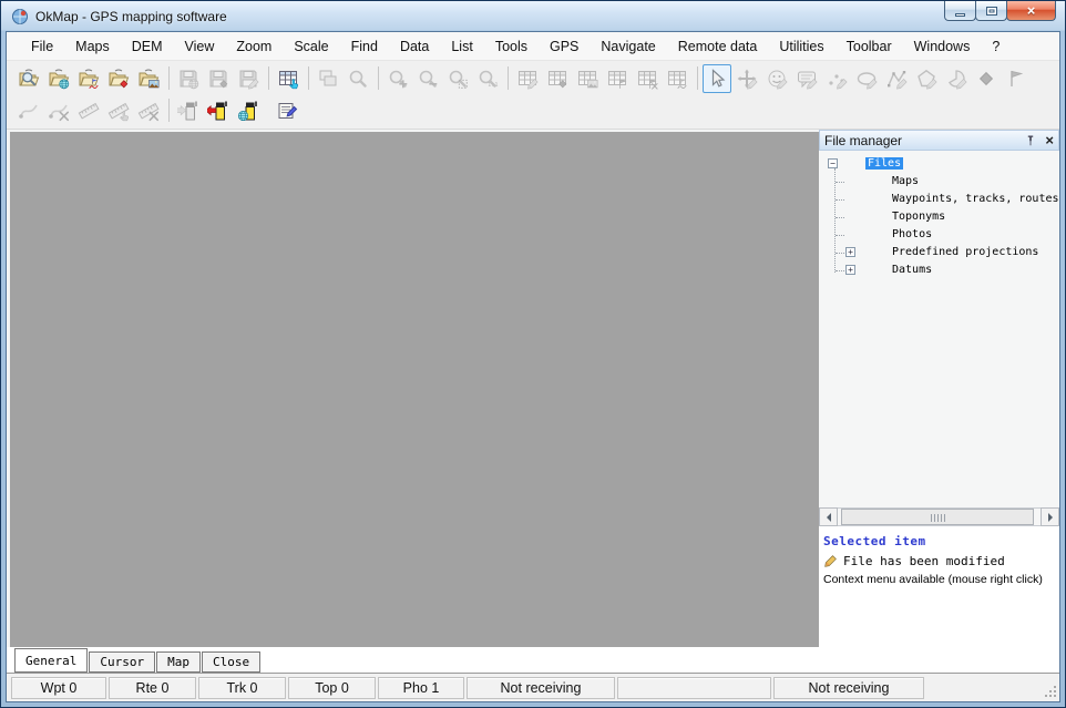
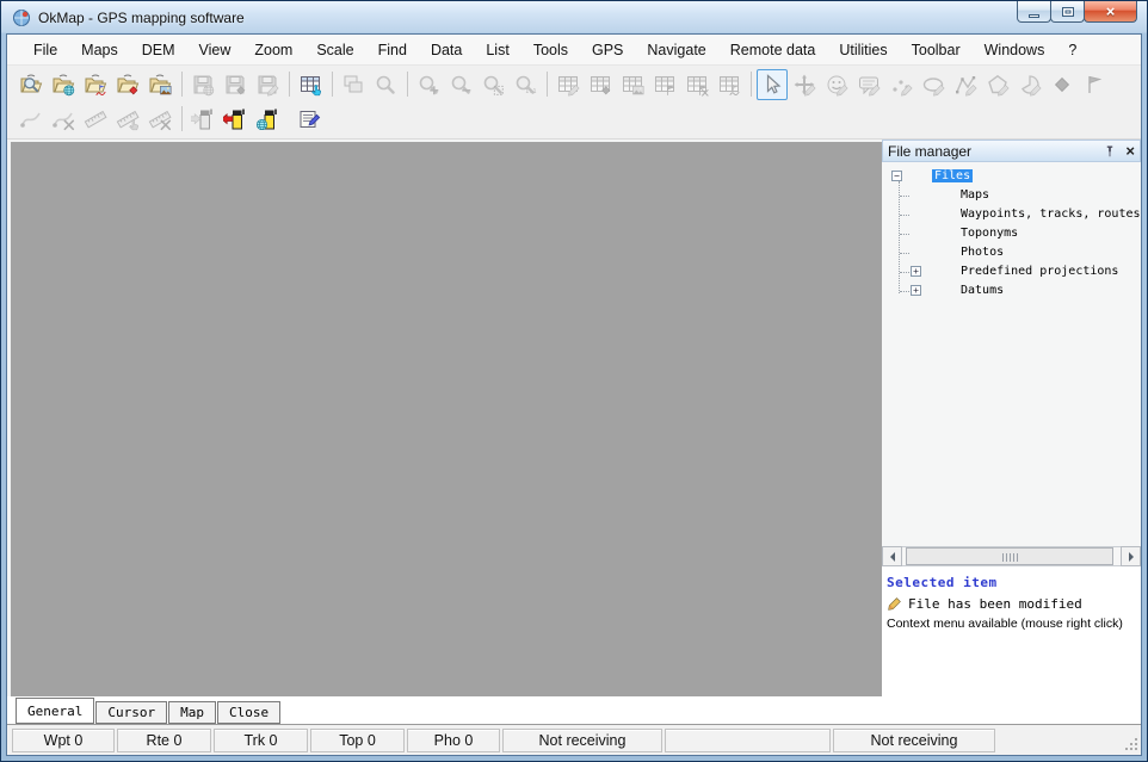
  OkMap - GPS mapping software
  ×
  File
  Maps
  DEM
  View
  Zoom
  Scale
  Find
  Data
  List
  Tools
  GPS
  Navigate
  Remote data
  Utilities
  Toolbar
  Windows
  ?
  File manager
  ×
  −
  Files
  Maps
  Waypoints, tracks, routes
  Toponyms
  Photos
  +
  Predefined projections
  +
  Datums
  Selected item
  File has been modified
  Context menu available (mouse right click)
  General
  Cursor
  Map
  Close
  Wpt 0
  Rte 0
  Trk 0
  Top 0
- Pho 1
+ Pho 0
  Not receiving
  Not receiving
